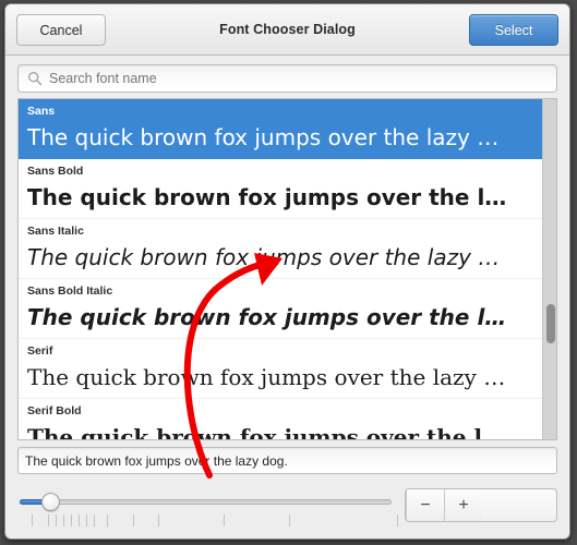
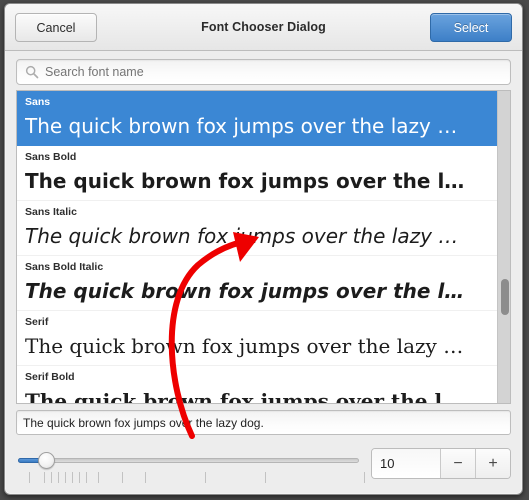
  Cancel
  Font Chooser Dialog
  Select
  Search font name
  Sans
  The quick brown fox jumps over the lazy …
  Sans Bold
  The quick brown fox jumps over the l…
  Sans Italic
  The quick brown foxmps over the lazy …
  Sans Bold Italic
  The quick brown fox jumps over the l…
  Serif
  The quick bron fox jumps over the lazy …
  Serif Bold
  The quick brown fox jumps over the l…
  The quick brown fox jumps ovr the lazy dog.
+ 10
  −
  +
